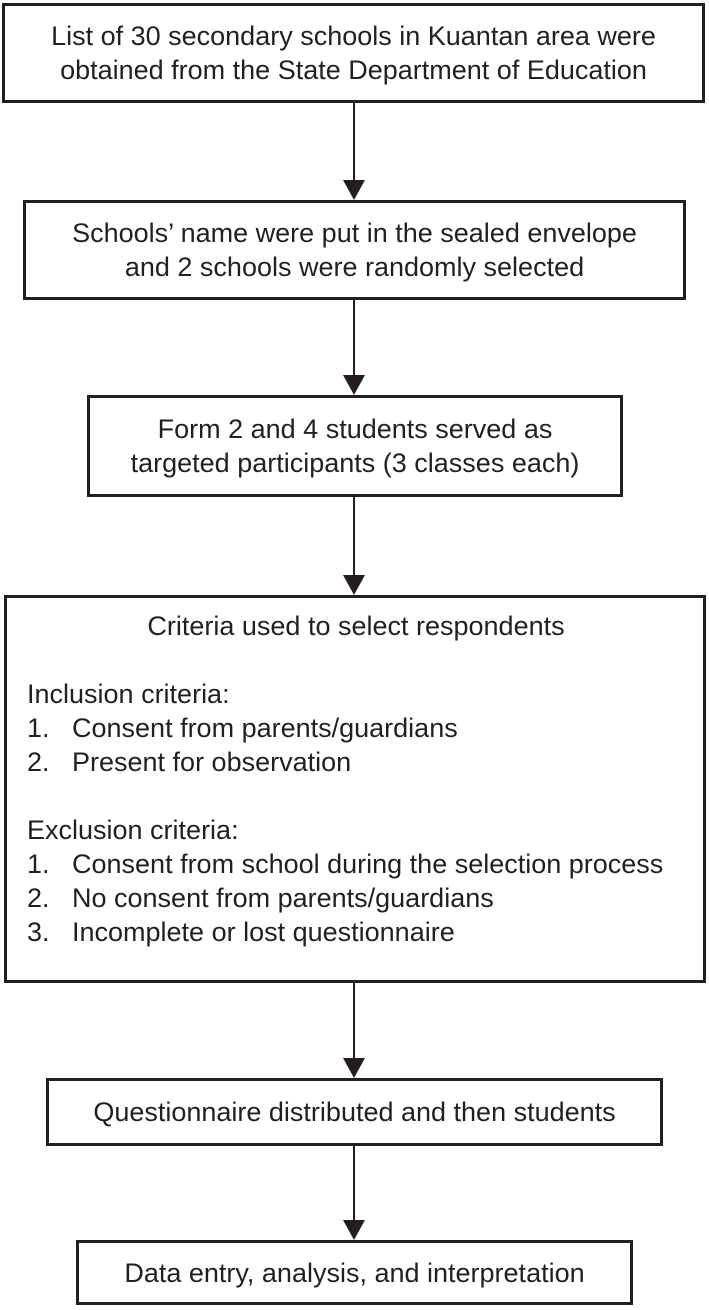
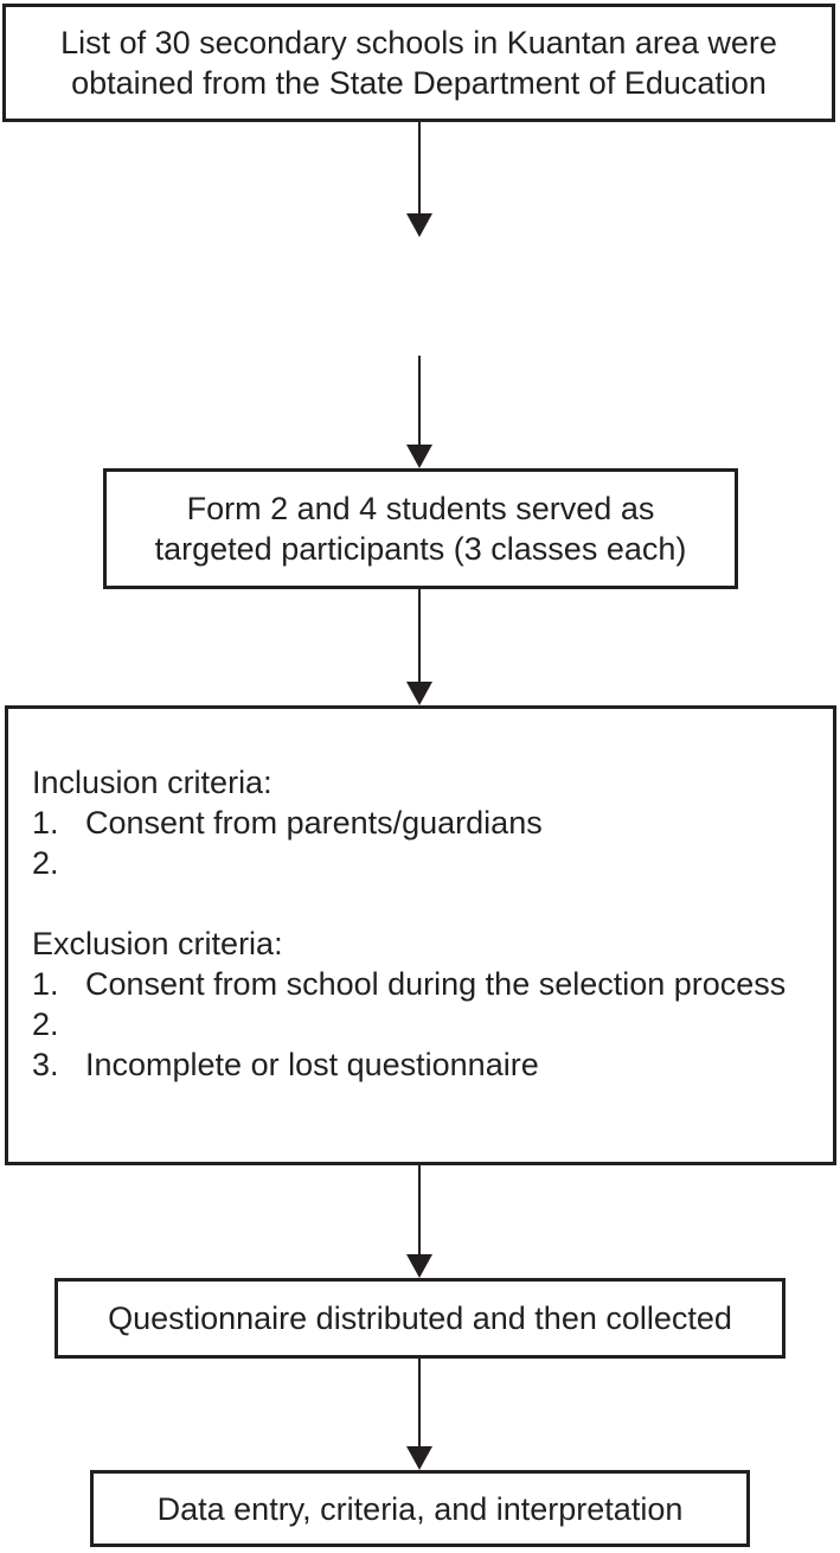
  List of 30 secondary schools in Kuantan area were
  obtained from the State Department of Education
- Schools’ name were put in the sealed envelope
- and 2 schools were randomly selected
  Form 2 and 4 students served as
  targeted participants (3 classes each)
- Criteria used to select respondents
  Inclusion criteria:
  1.
  Consent from parents/guardians
  2.
- Present for observation
  Exclusion criteria:
  1.
  Consent from school during the selection process
  2.
- No consent from parents/guardians
  3.
  Incomplete or lost questionnaire
- Questionnaire distributed and then students
+ Questionnaire distributed and then collected
- Data entry, analysis, and interpretation
+ Data entry, criteria, and interpretation
